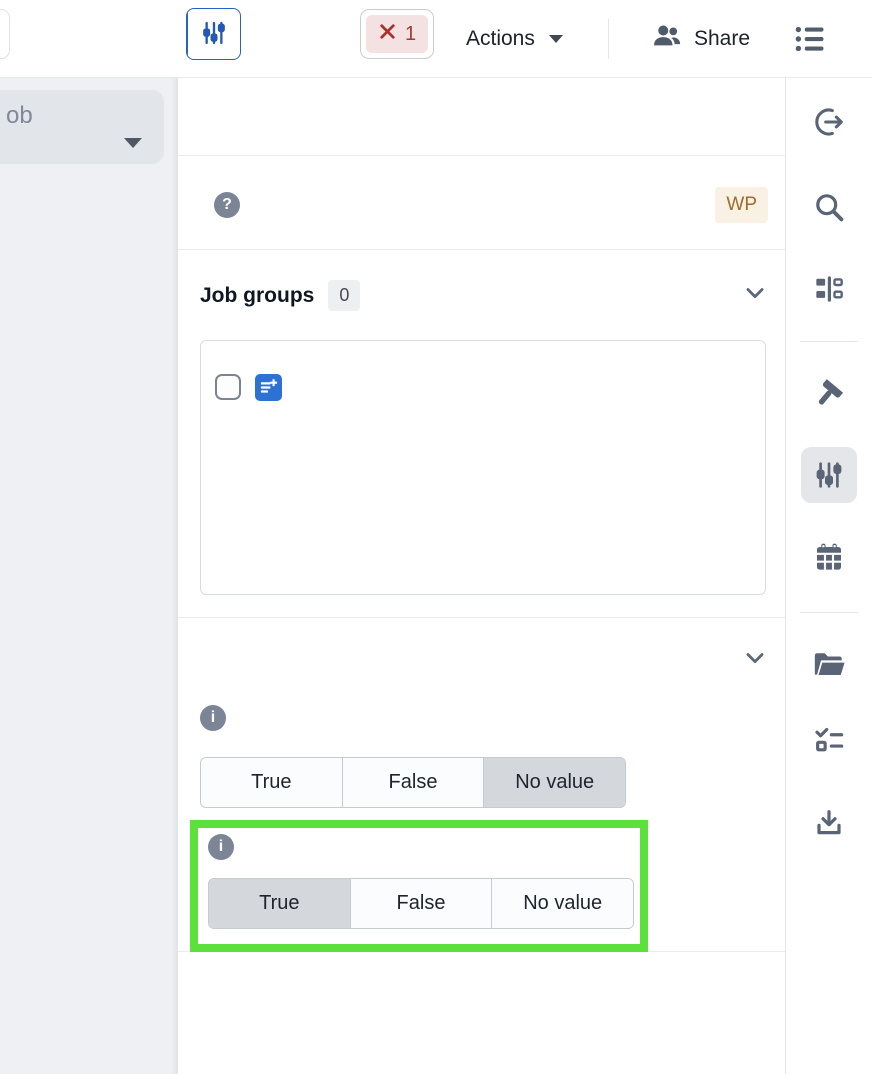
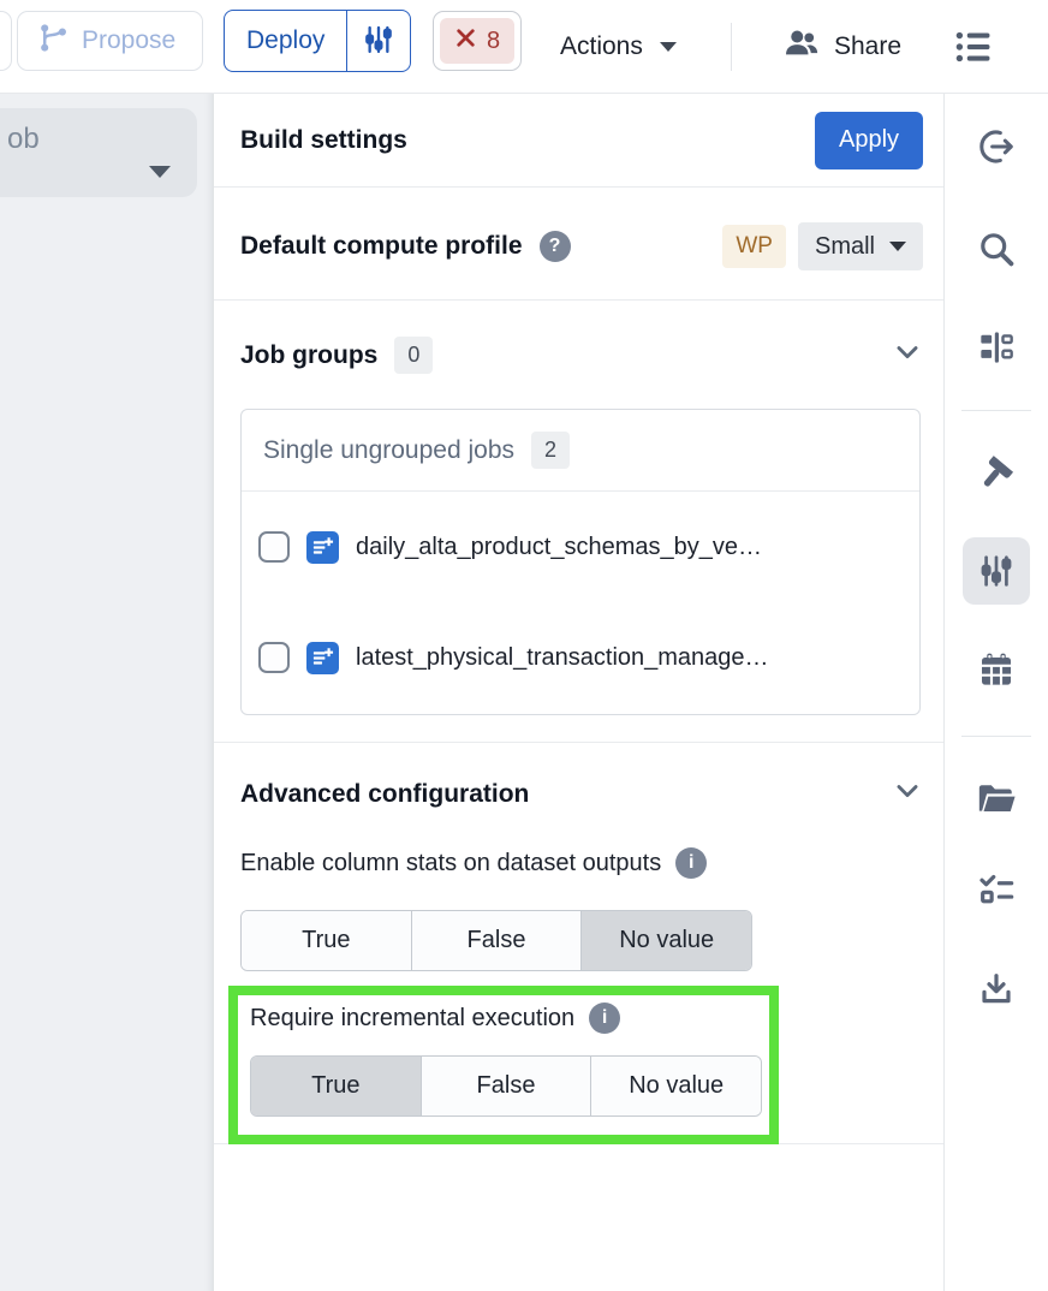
+ Propose
+ Deploy
- 1
+ 8
  Actions
  Share
  ob
+ Build settings
+ Apply
+ Default compute profile
  ?
  WP
+ Small
  Job groups
  0
+ Single ungrouped jobs
+ 2
+ daily_alta_product_schemas_by_ve…
+ latest_physical_transaction_manage…
+ Advanced configuration
+ Enable column stats on dataset outputs
  i
  True
  False
  No value
+ Require incremental execution
  i
  True
  False
  No value
